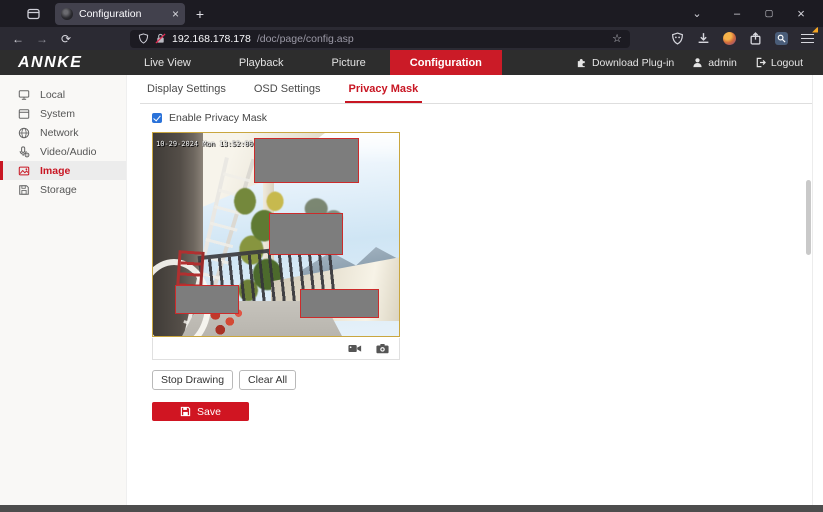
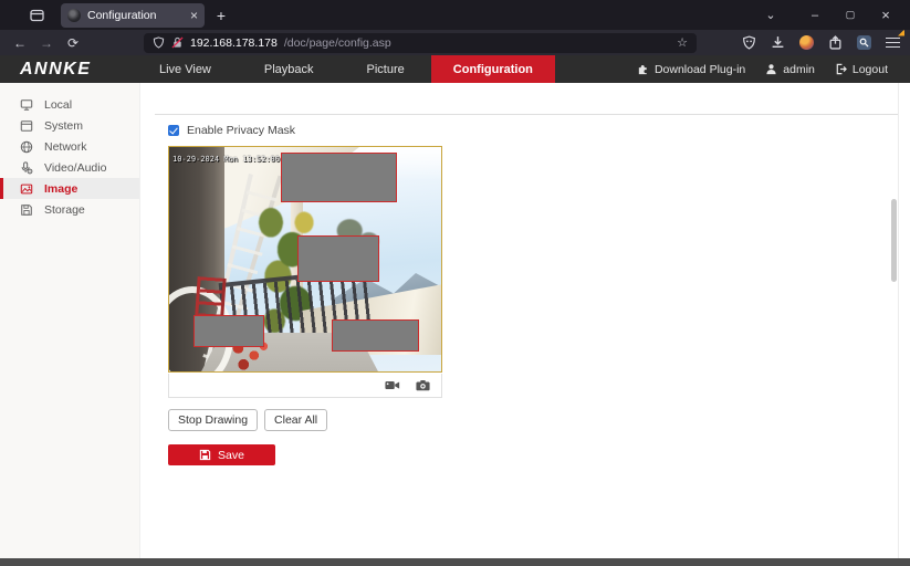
  Configuration
  ×
  +
  ⌄
  –
  ▢
  ×
  ←
  →
  ⟳
  192.168.178.178
  /doc/page/config.asp
  ☆
  ANNKE
  Live View
  Playback
  Picture
  Configuration
  Download Plug-in
  admin
  Logout
  Local
  System
  Network
  Video/Audio
  Image
  Storage
- Display Settings
- OSD Settings
- Privacy Mask
  Enable Privacy Mask
  10-29-2024 Mon 13:52:00
  Stop Drawing
  Clear All
  Save
